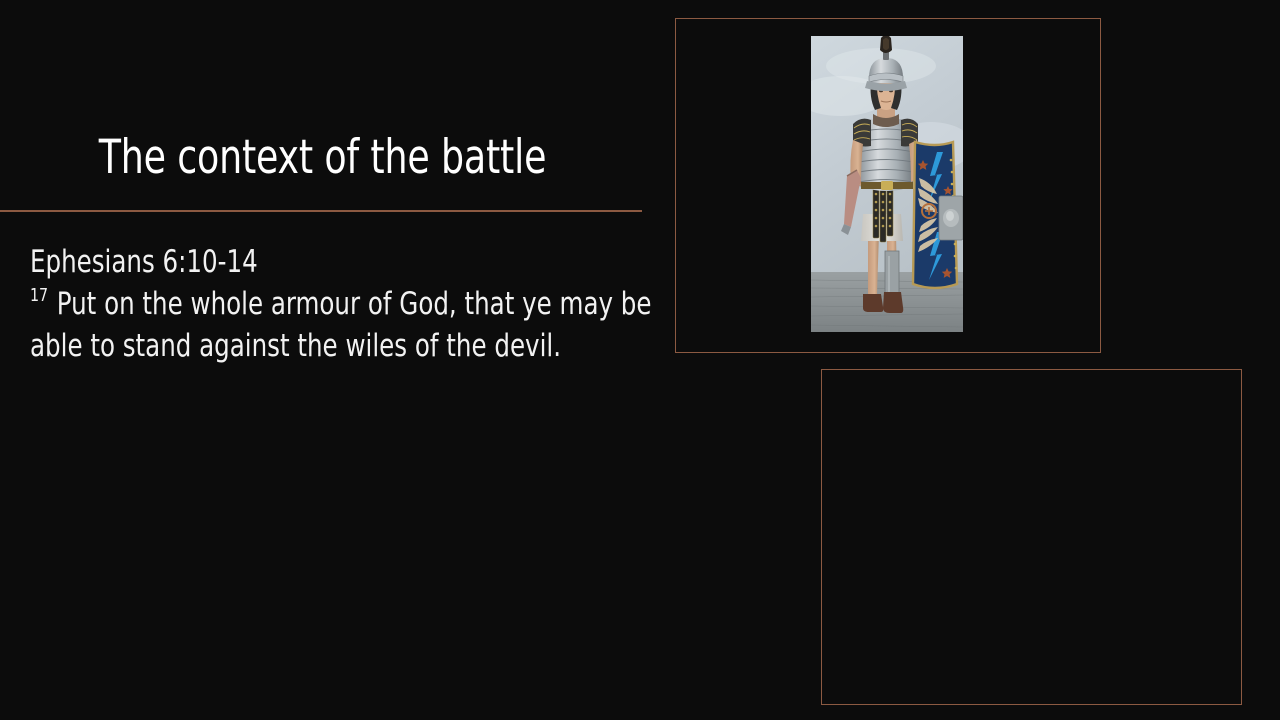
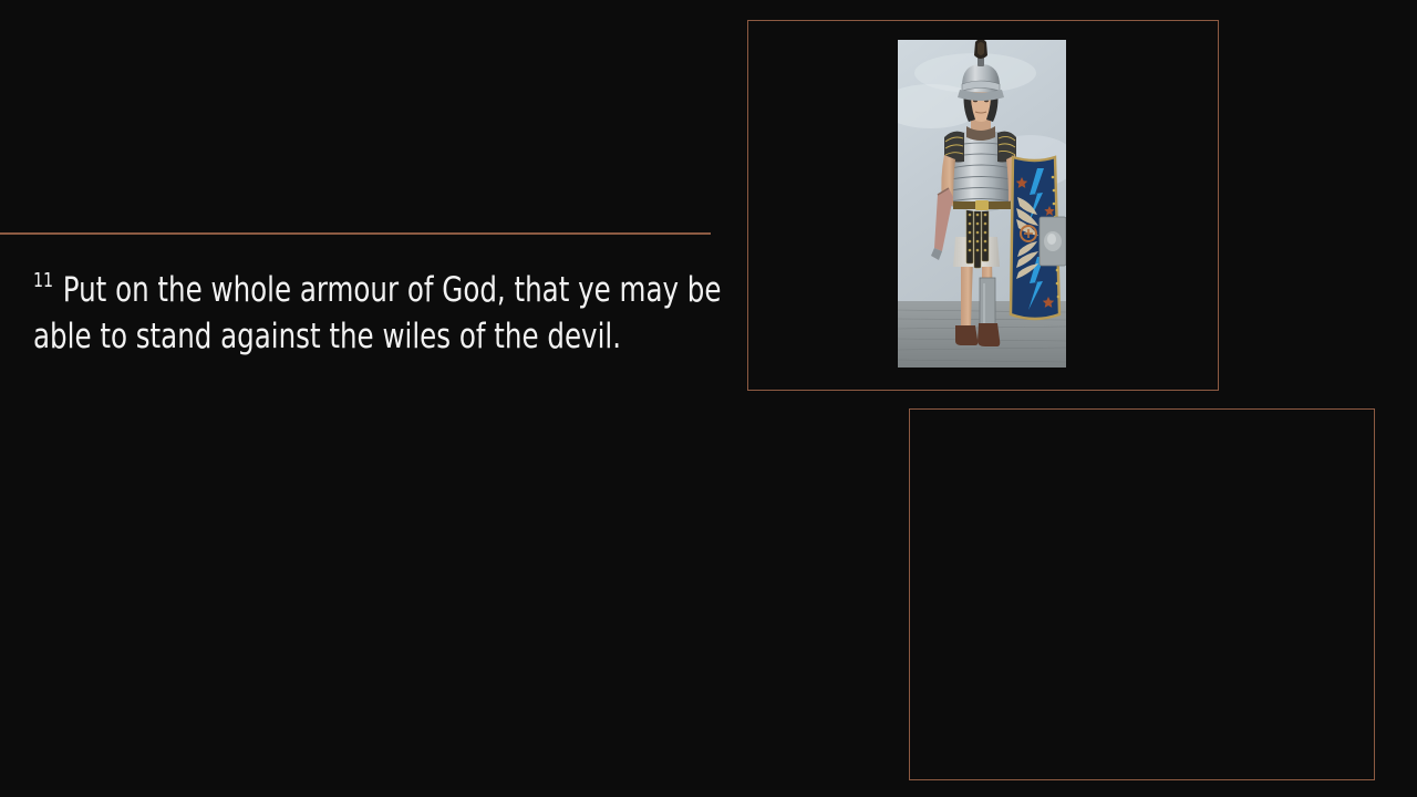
- The context of the battle
- Ephesians 6:10-14
- 17 Put on the whole armour of God, that ye may be able to stand against the wiles of the devil.
+ 11 Put on the whole armour of God, that ye may be able to stand against the wiles of the devil.
